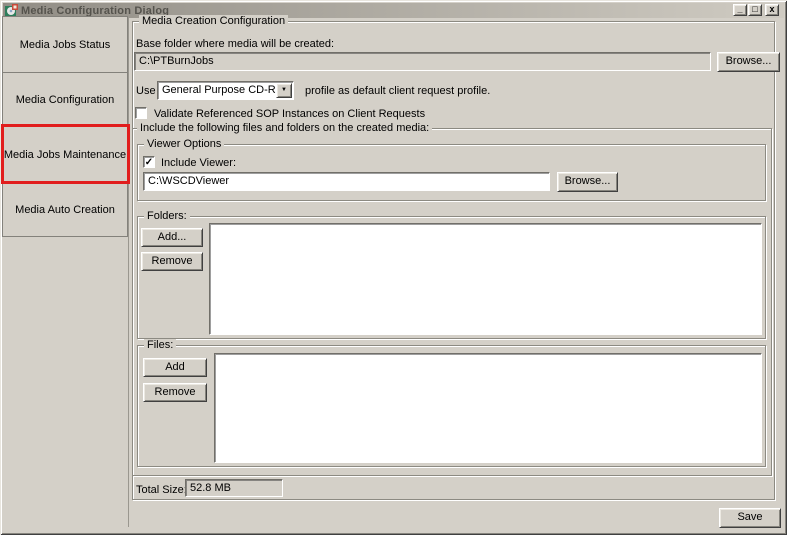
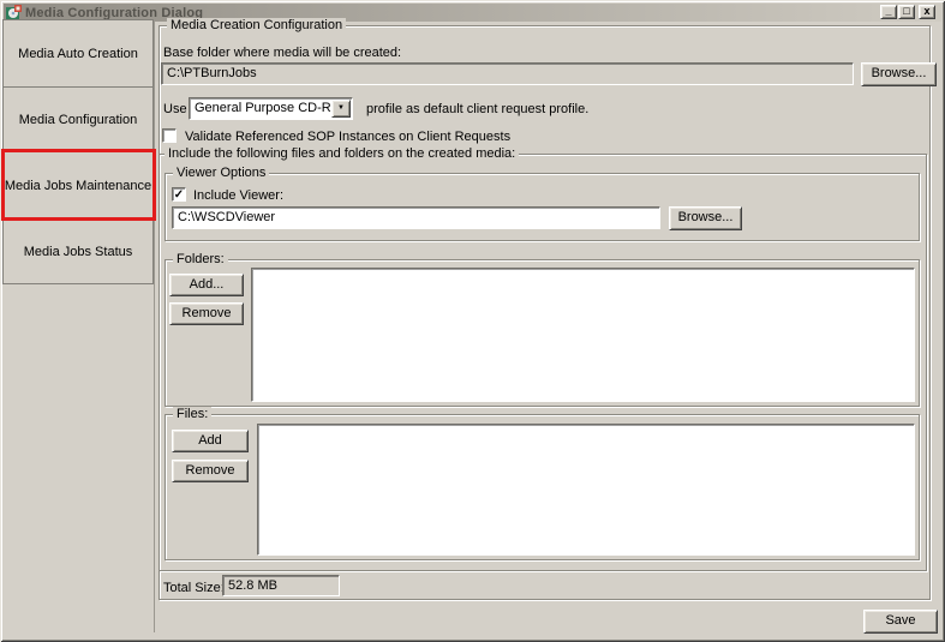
  Media Configuration Dialog
  _
  □
  x
- Media Jobs Status
+ Media Auto Creation
  Media Configuration
  Media Jobs Maintenance
- Media Auto Creation
+ Media Jobs Status
  Media Creation Configuration
  Base folder where media will be created:
  C:\PTBurnJobs
  Browse...
  Use
  General Purpose CD-R
  profile as default client request profile.
  Validate Referenced SOP Instances on Client Requests
  Include the following files and folders on the created media:
  Viewer Options
  ✓
  Include Viewer:
  C:\WSCDViewer
  Browse...
  Folders:
  Add...
  Remove
  Files:
  Add
  Remove
  Total Size
  52.8 MB
  Save
